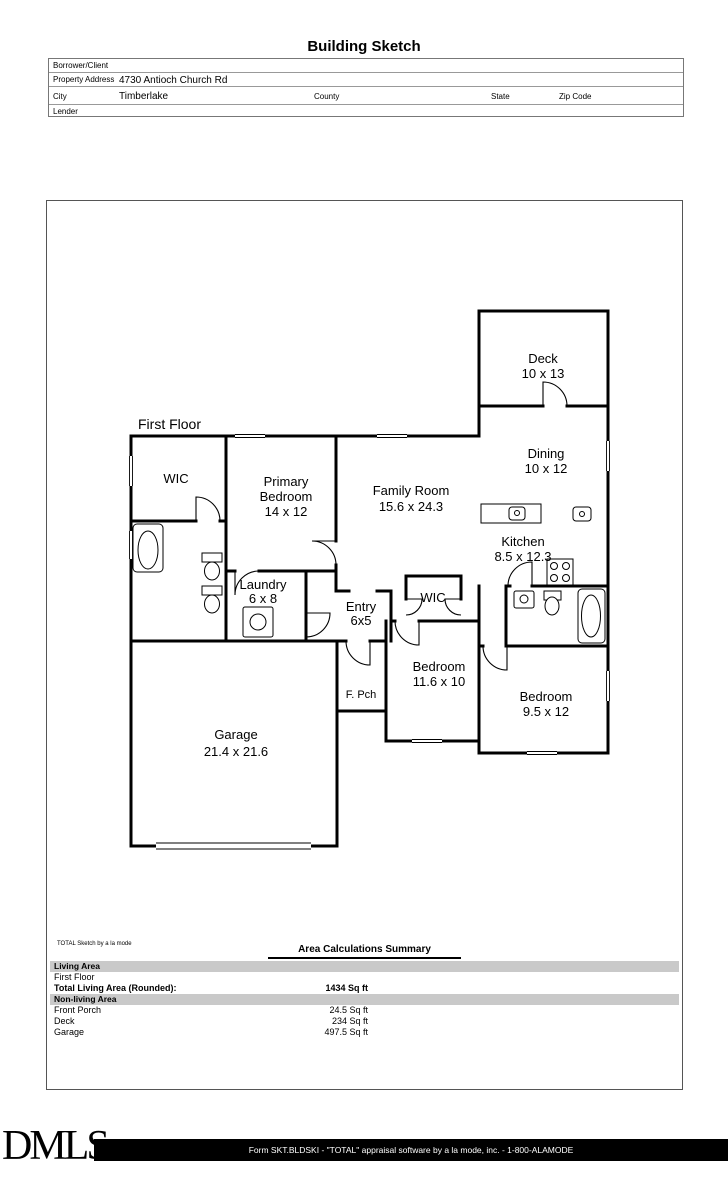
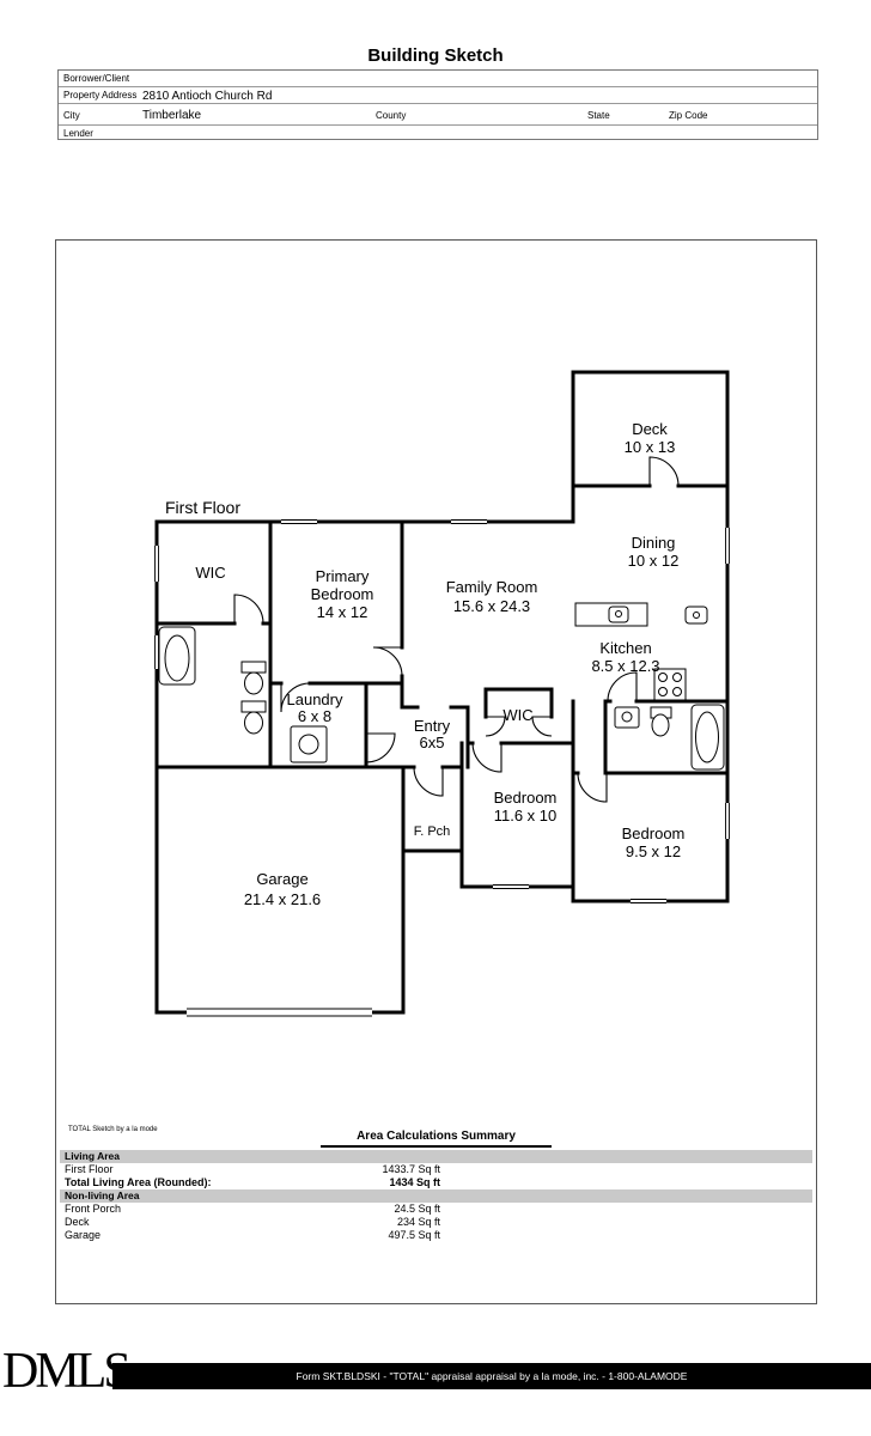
  Building Sketch
  Borrower/Client
  Property Address
- 4730 Antioch Church Rd
+ 2810 Antioch Church Rd
  City
  Timberlake
  County
  State
  Zip Code
  Lender
  First Floor
  Deck
  10 x 13
  Dining
  10 x 12
  Family Room
  15.6 x 24.3
  WIC
  Primary
  Bedroom
  14 x 12
  Kitchen
  8.5 x 12.3
  Laundry
  6 x 8
  Entry
  6x5
  WIC
  Bedroom
  11.6 x 10
  Bedroom
  9.5 x 12
  F. Pch
  Garage
  21.4 x 21.6
  Area Calculations Summary
  Living Area
  First Floor
+ 1433.7 Sq ft
  Total Living Area (Rounded):
  1434 Sq ft
  Non-living Area
  Front Porch
  24.5 Sq ft
  Deck
  234 Sq ft
  Garage
  497.5 Sq ft
  DML
- Form SKT.BLDSKI - "TOTAL" appraisal software by a la mode, inc. - 1-800-ALAMODE
+ Form SKT.BLDSKI - "TOTAL" appraisal appraisal by a la mode, inc. - 1-800-ALAMODE
